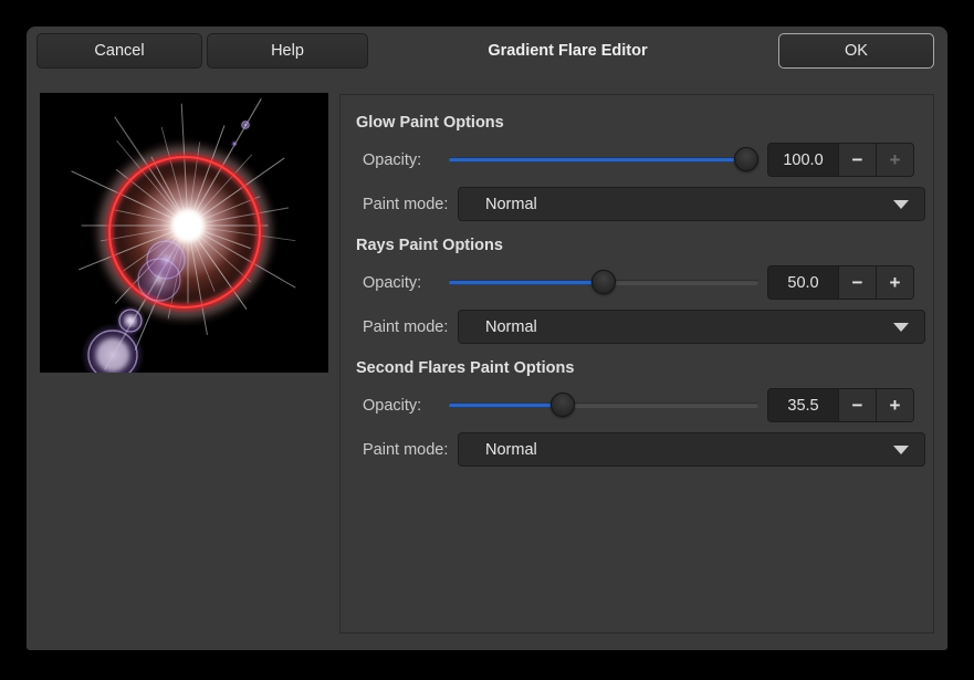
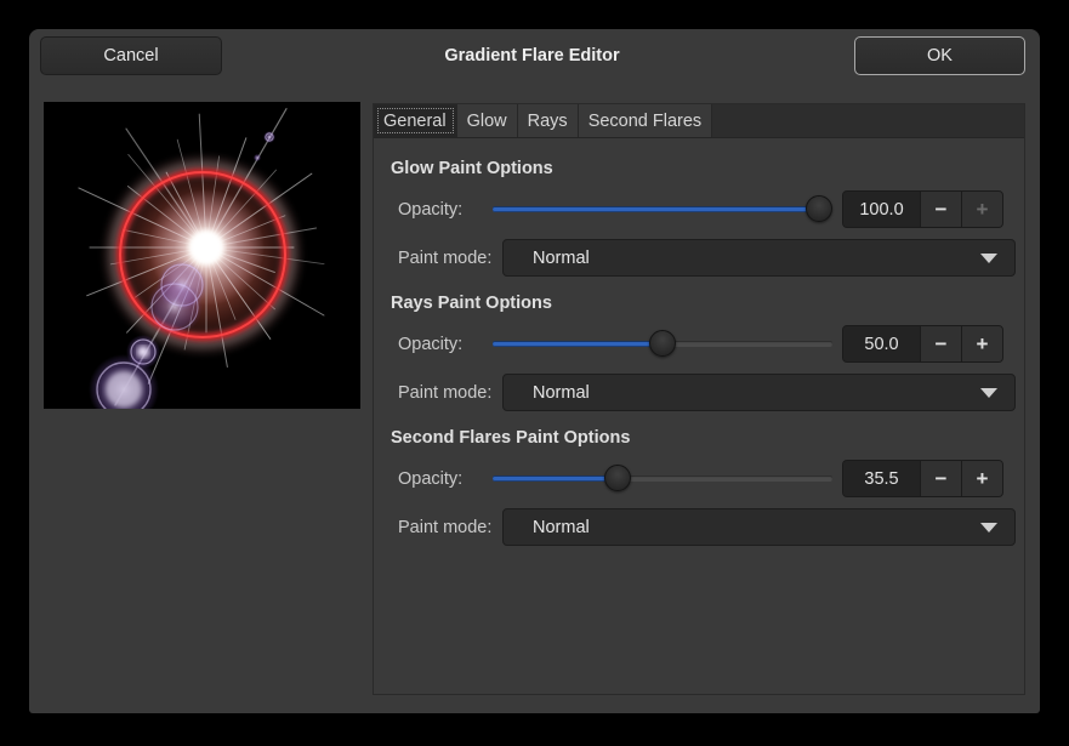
  Cancel
- Help
  Gradient Flare Editor
  OK
+ General
+ Glow
+ Rays
+ Second Flares
  Glow Paint Options
  Opacity:
  100.0
  −
  +
  Paint mode:
  Normal
  Rays Paint Options
  Opacity:
  50.0
  −
  +
  Paint mode:
  Normal
  Second Flares Paint Options
  Opacity:
  35.5
  −
  +
  Paint mode:
  Normal
